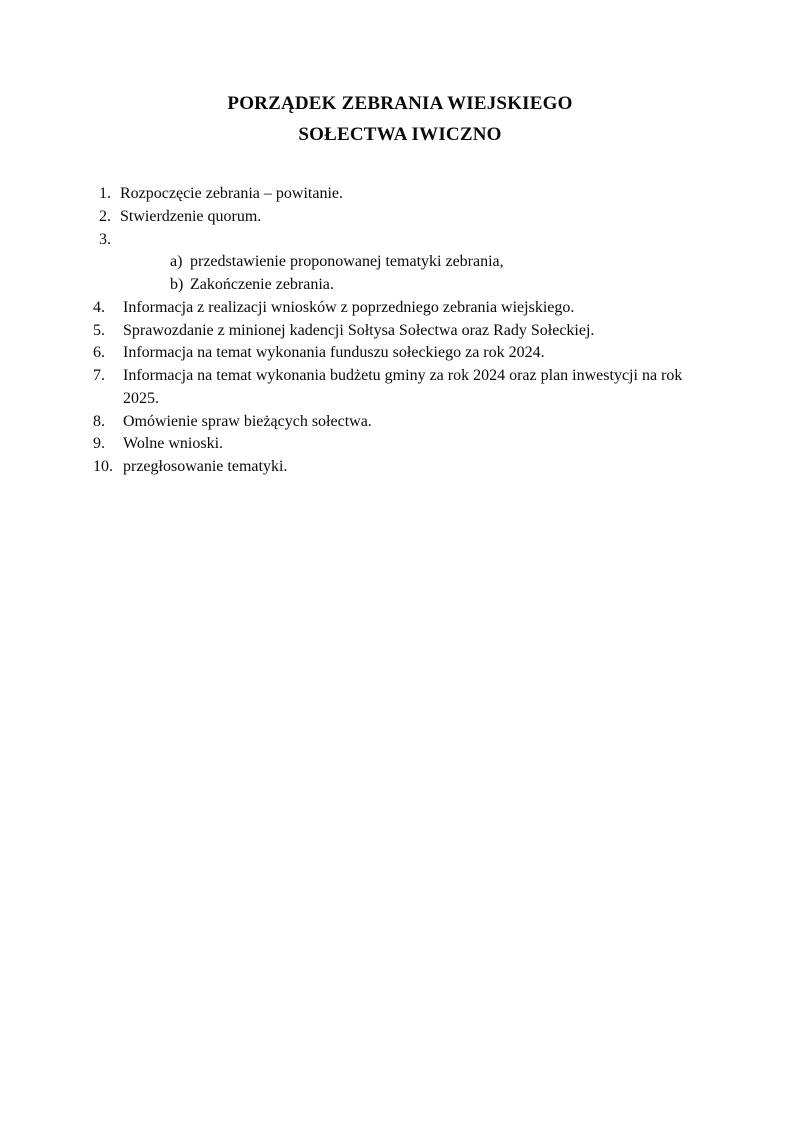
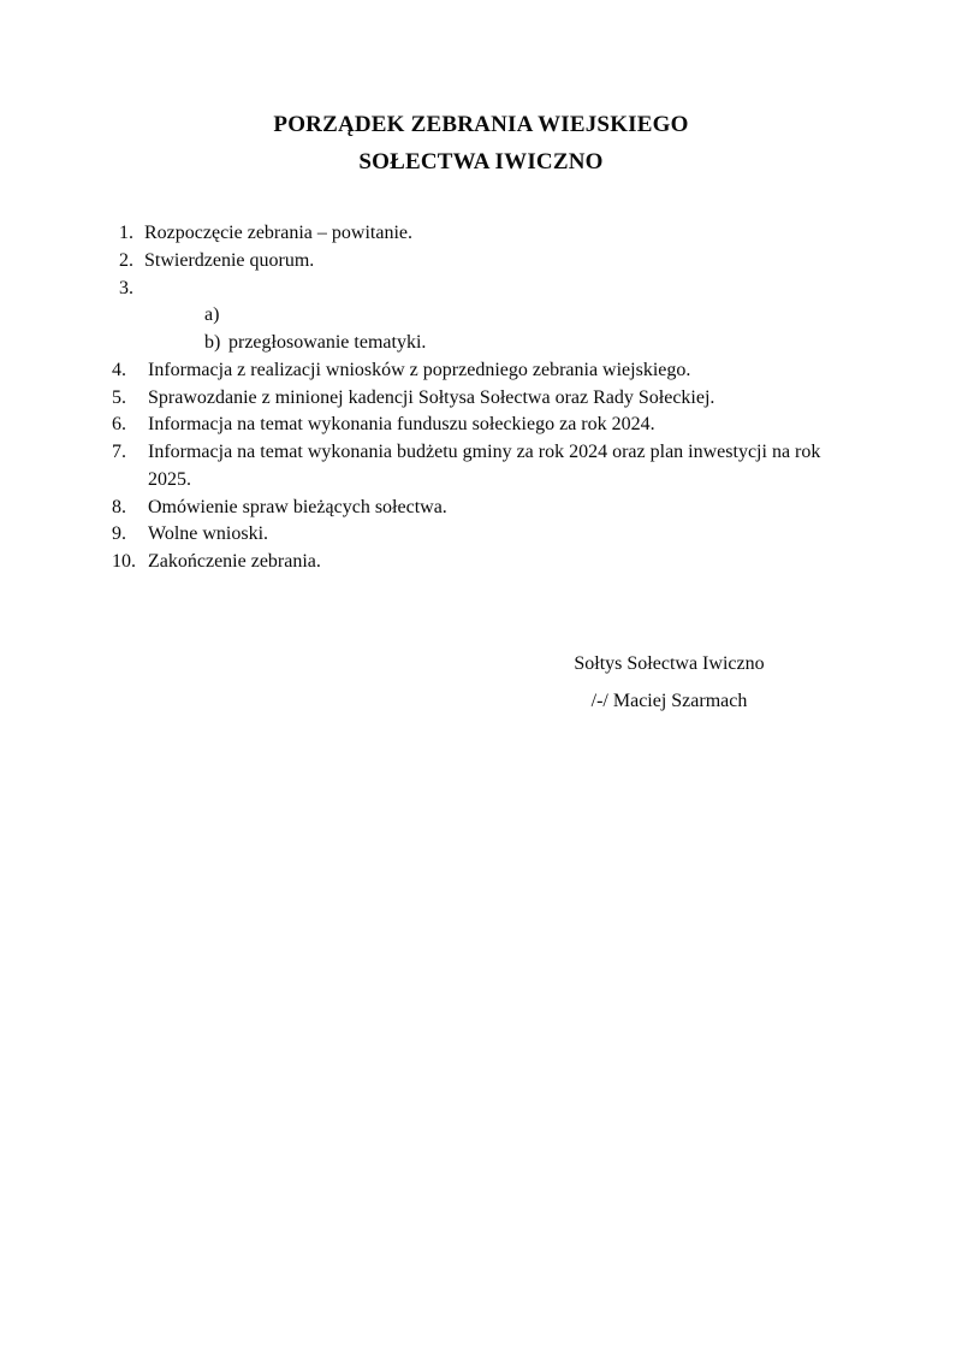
  PORZĄDEK ZEBRANIA WIEJSKIEGO
  SOŁECTWA IWICZNO
  1.
  Rozpoczęcie zebrania – powitanie.
  2.
  Stwierdzenie quorum.
  3.
  a)
- przedstawienie proponowanej tematyki zebrania,
  b)
- Zakończenie zebrania.
+ przegłosowanie tematyki.
  4.
  Informacja z realizacji wniosków z poprzedniego zebrania wiejskiego.
  5.
  Sprawozdanie z minionej kadencji Sołtysa Sołectwa oraz Rady Sołeckiej.
  6.
  Informacja na temat wykonania funduszu sołeckiego za rok 2024.
  7.
  Informacja na temat wykonania budżetu gminy za rok 2024 oraz plan inwestycji na rok 2025.
  8.
  Omówienie spraw bieżących sołectwa.
  9.
  Wolne wnioski.
  10.
- przegłosowanie tematyki.
+ Zakończenie zebrania.
+ Sołtys Sołectwa Iwiczno
+ /-/ Maciej Szarmach
